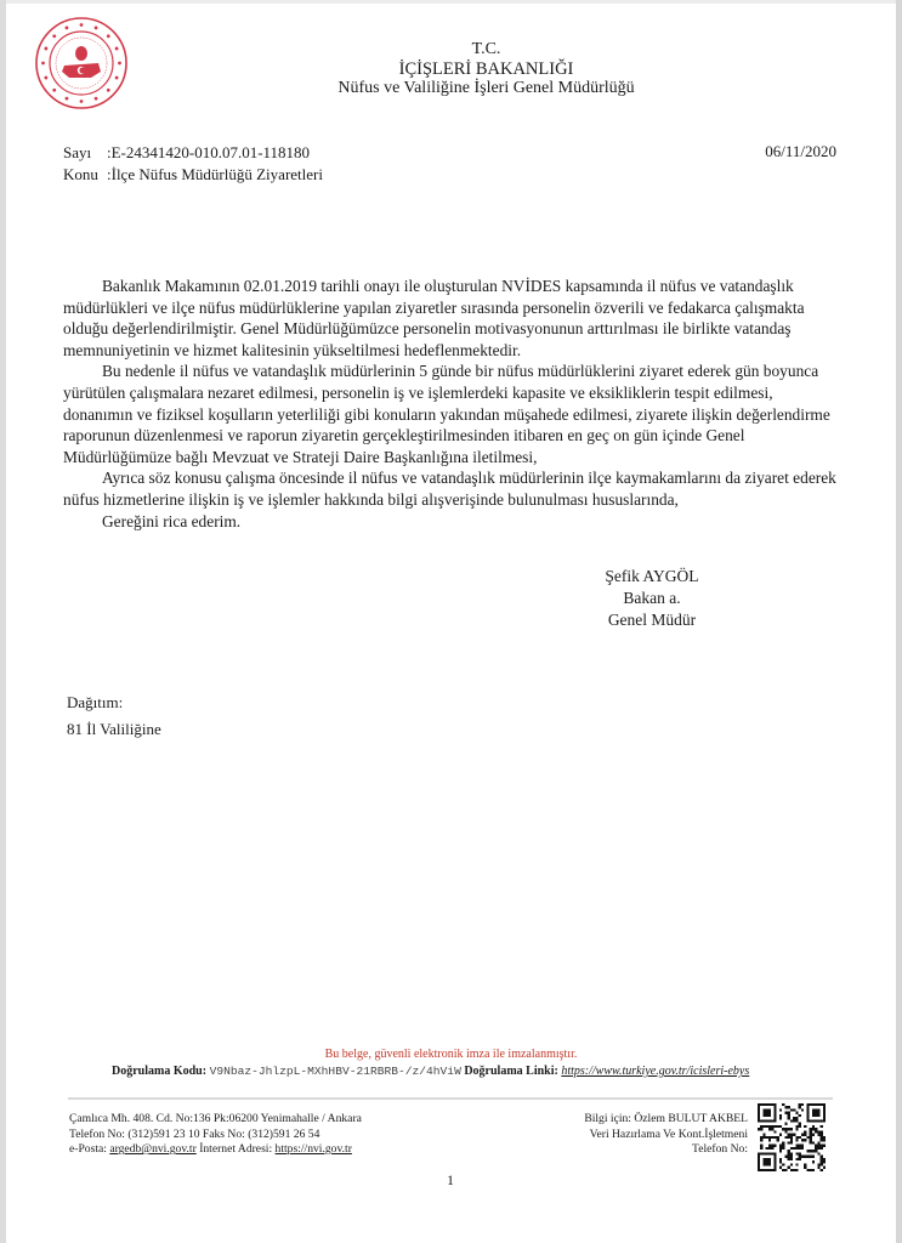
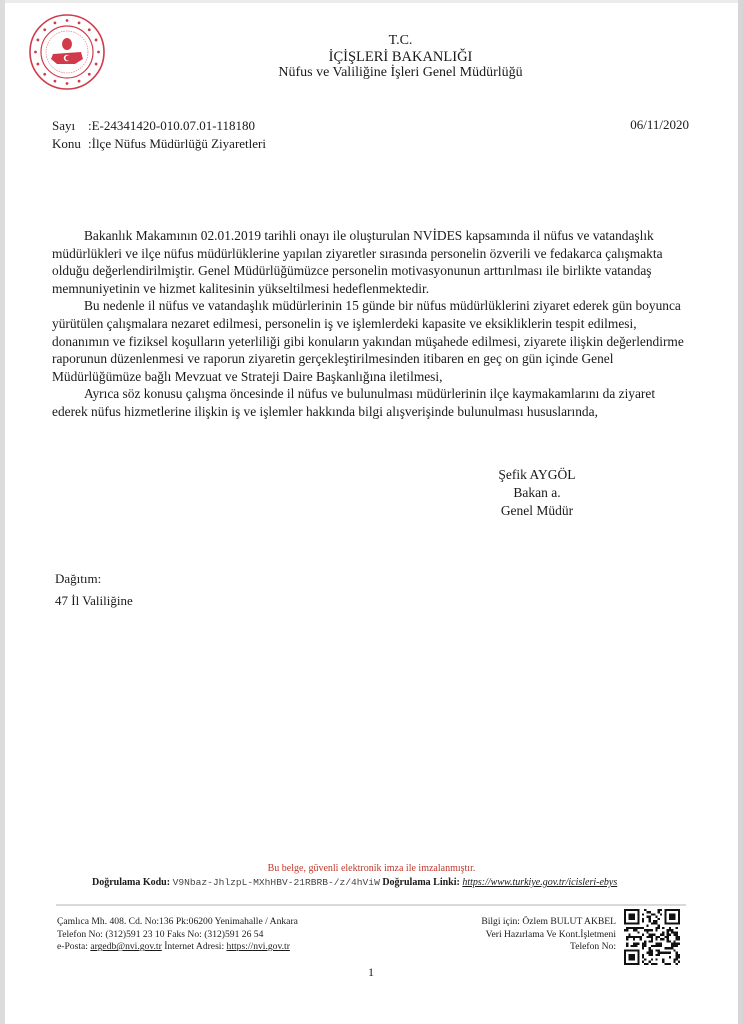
  T.C.
  İÇİŞLERİ BAKANLIĞI
  Nüfus ve Valiliğine İşleri Genel Müdürlüğü
  Sayı :E-24341420-010.07.01-118180
  Konu :İlçe Nüfus Müdürlüğü Ziyaretleri
  06/11/2020
  Bakanlık Makamının 02.01.2019 tarihli onayı ile oluşturulan NVİDES kapsamında il nüfus ve vatandaşlık müdürlükleri ve ilçe nüfus müdürlüklerine yapılan ziyaretler sırasında personelin özverili ve fedakarca çalışmakta olduğu değerlendirilmiştir. Genel Müdürlüğümüzce personelin motivasyonunun arttırılması ile birlikte vatandaş memnuniyetinin ve hizmet kalitesinin yükseltilmesi hedeflenmektedir.
- Bu nedenle il nüfus ve vatandaşlık müdürlerinin 5 günde bir nüfus müdürlüklerini ziyaret ederek gün boyunca yürütülen çalışmalara nezaret edilmesi, personelin iş ve işlemlerdeki kapasite ve eksikliklerin tespit edilmesi, donanımın ve fiziksel koşulların yeterliliği gibi konuların yakından müşahede edilmesi, ziyarete ilişkin değerlendirme raporunun düzenlenmesi ve raporun ziyaretin gerçekleştirilmesinden itibaren en geç on gün içinde Genel Müdürlüğümüze bağlı Mevzuat ve Strateji Daire Başkanlığına iletilmesi,
+ Bu nedenle il nüfus ve vatandaşlık müdürlerinin 15 günde bir nüfus müdürlüklerini ziyaret ederek gün boyunca yürütülen çalışmalara nezaret edilmesi, personelin iş ve işlemlerdeki kapasite ve eksikliklerin tespit edilmesi, donanımın ve fiziksel koşulların yeterliliği gibi konuların yakından müşahede edilmesi, ziyarete ilişkin değerlendirme raporunun düzenlenmesi ve raporun ziyaretin gerçekleştirilmesinden itibaren en geç on gün içinde Genel Müdürlüğümüze bağlı Mevzuat ve Strateji Daire Başkanlığına iletilmesi,
- Ayrıca söz konusu çalışma öncesinde il nüfus ve vatandaşlık müdürlerinin ilçe kaymakamlarını da ziyaret ederek nüfus hizmetlerine ilişkin iş ve işlemler hakkında bilgi alışverişinde bulunulması hususlarında,
+ Ayrıca söz konusu çalışma öncesinde il nüfus ve bulunulması müdürlerinin ilçe kaymakamlarını da ziyaret ederek nüfus hizmetlerine ilişkin iş ve işlemler hakkında bilgi alışverişinde bulunulması hususlarında,
- Gereğini rica ederim.
  Şefik AYGÖL
  Bakan a.
  Genel Müdür
  Dağıtım:
- 81 İl Valiliğine
+ 47 İl Valiliğine
  Bu belge, güvenli elektronik imza ile imzalanmıştır.
  Doğrulama Kodu: V9Nbaz-JhlzpL-MXhHBV-21RBRB-/z/4hViW Doğrulama Linki: https://www.turkiye.gov.tr/icisleri-ebys
  Çamlıca Mh. 408. Cd. No:136 Pk:06200 Yenimahalle / Ankara
  Telefon No: (312)591 23 10 Faks No: (312)591 26 54
  e-Posta: argedb@nvi.gov.tr İnternet Adresi: https://nvi.gov.tr
  Bilgi için: Özlem BULUT AKBEL
  Veri Hazırlama Ve Kont.İşletmeni
  Telefon No:
  1
